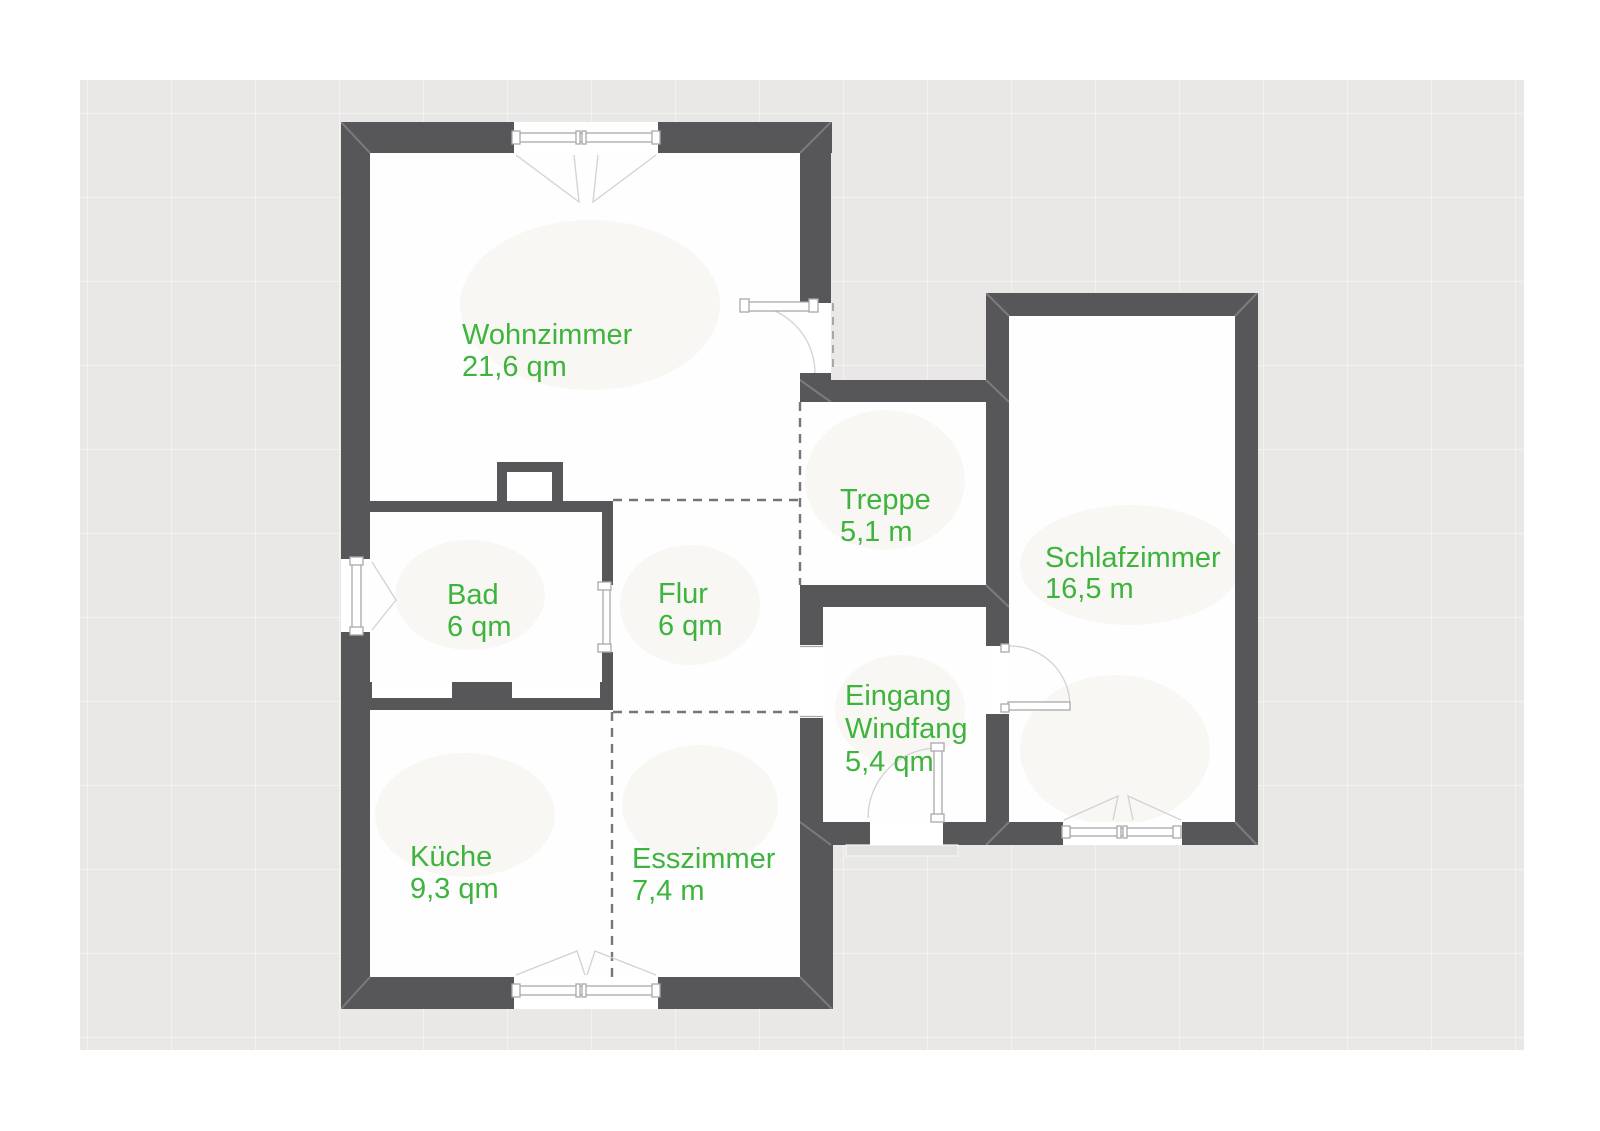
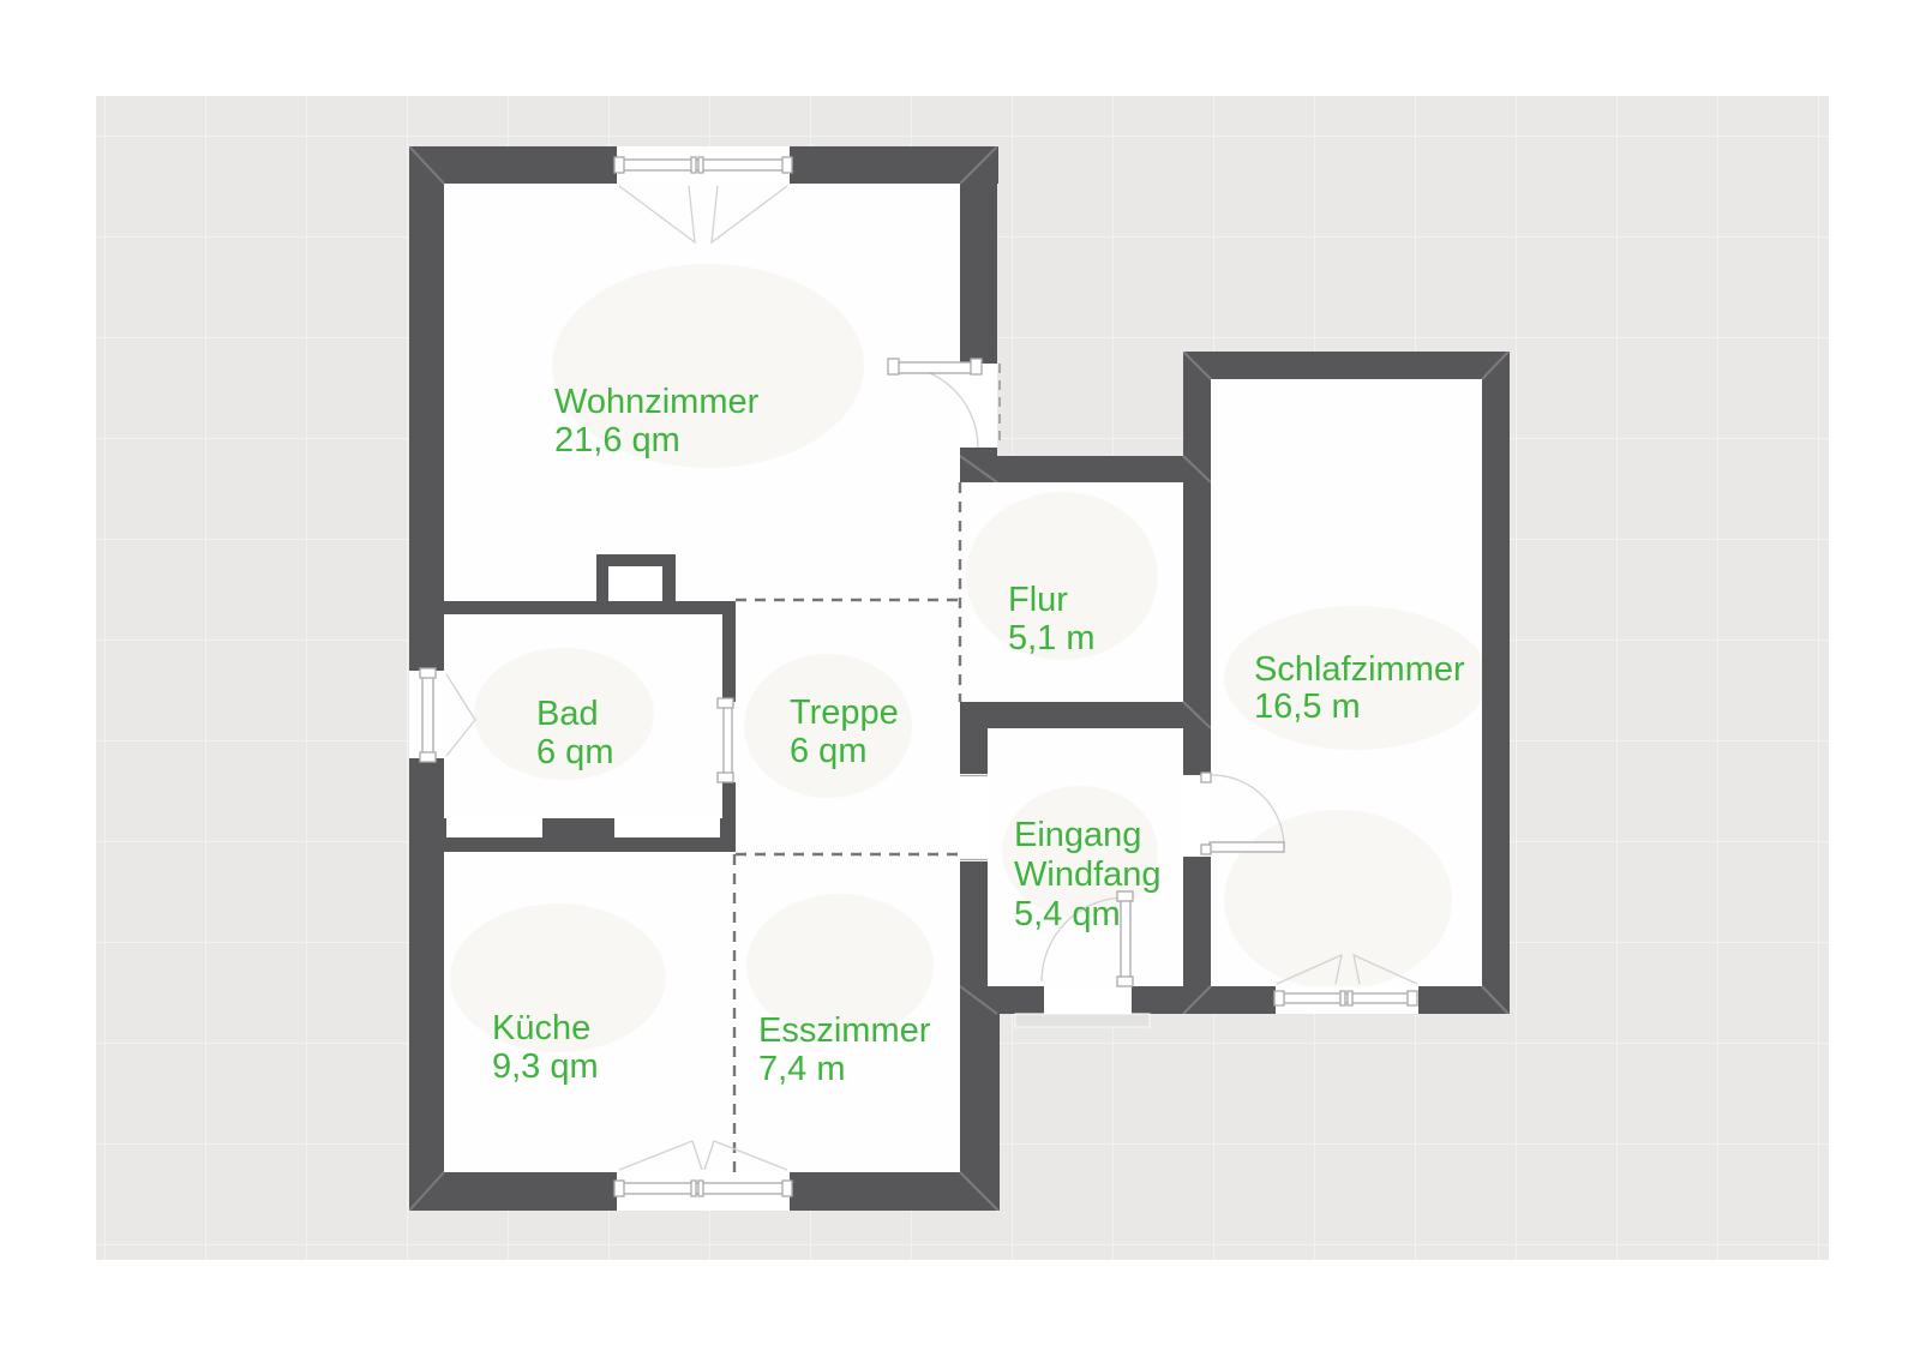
  Wohnzimmer 21,6 qm
- Treppe 5,1 m
+ Flur 5,1 m
  Schlafzimmer 16,5 m
  Bad 6 qm
- Flur 6 qm
+ Treppe 6 qm
  Eingang Windfang 5,4 qm
  Küche 9,3 qm
  Esszimmer 7,4 m
